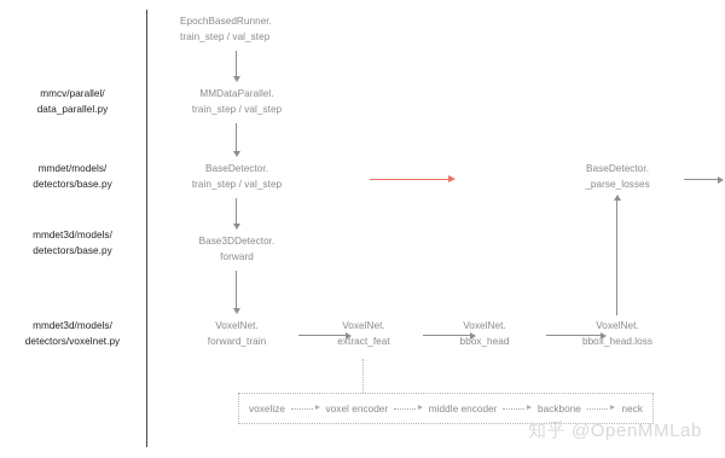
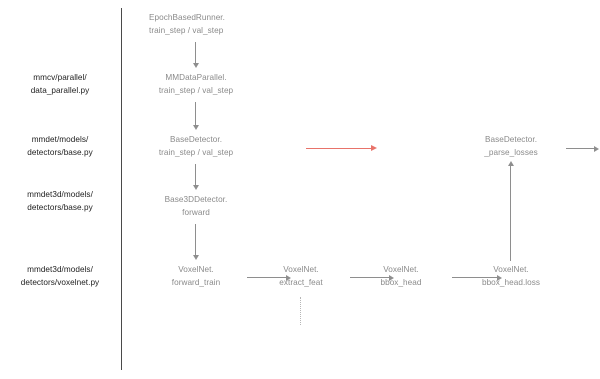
  mmcv/parallel/
  data_parallel.py
  mmdet/models/
  detectors/base.py
  mmdet3d/models/
  detectors/base.py
  mmdet3d/models/
  detectors/voxelnet.py
  EpochBasedRunner.
  train_step / val_step
  MMDataParallel.
  train_step / val_step
  BaseDetector.
  train_step / val_step
  Base3DDetector.
  forward
  VoxelNet.
  forward_train
  VoxelNet.
  extract_feat
  VoxelNet.
  bbox_head
  VoxelNet.
  bbox_head.loss
  BaseDetector.
  _parse_losses
- voxelize
- voxel encoder
- middle encoder
- backbone
- neck
- 知乎 @OpenMMLab
